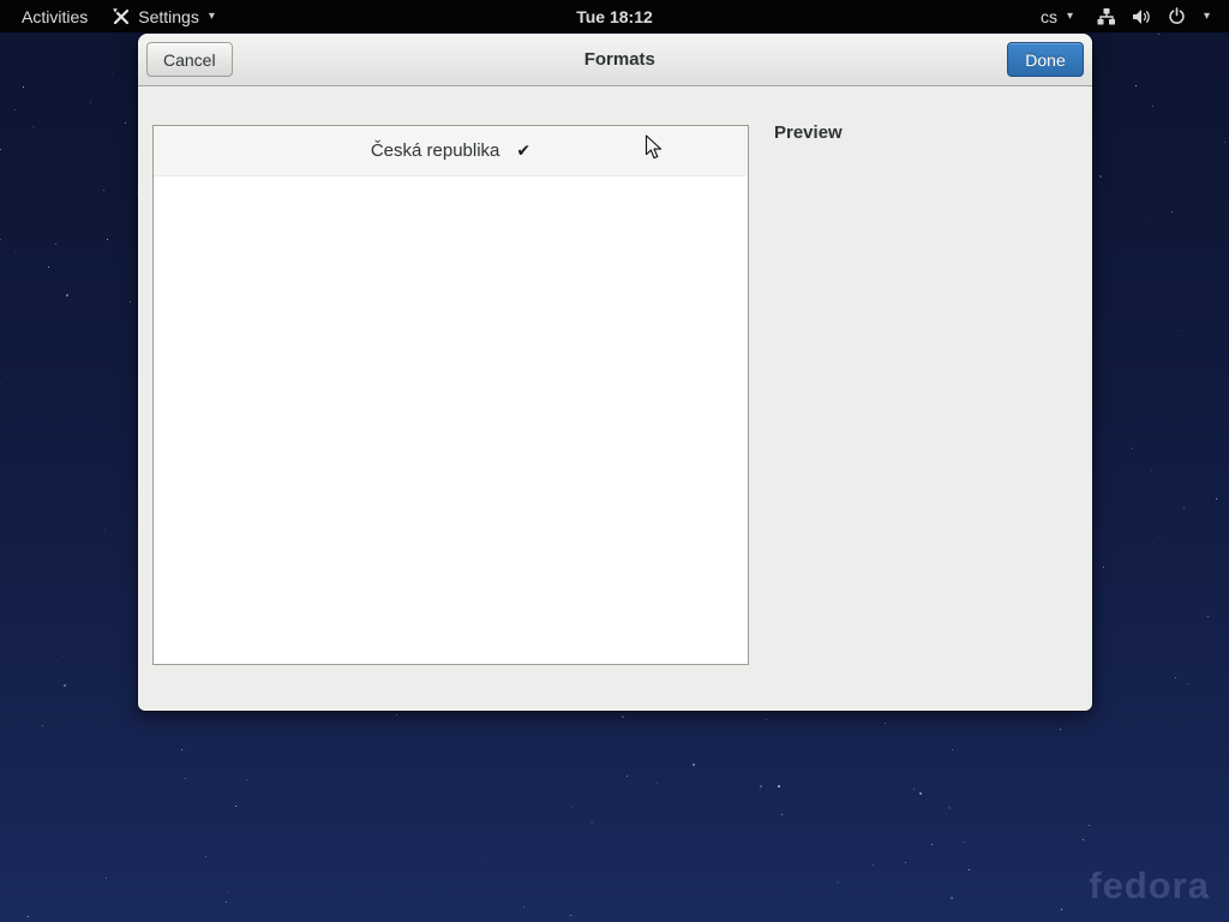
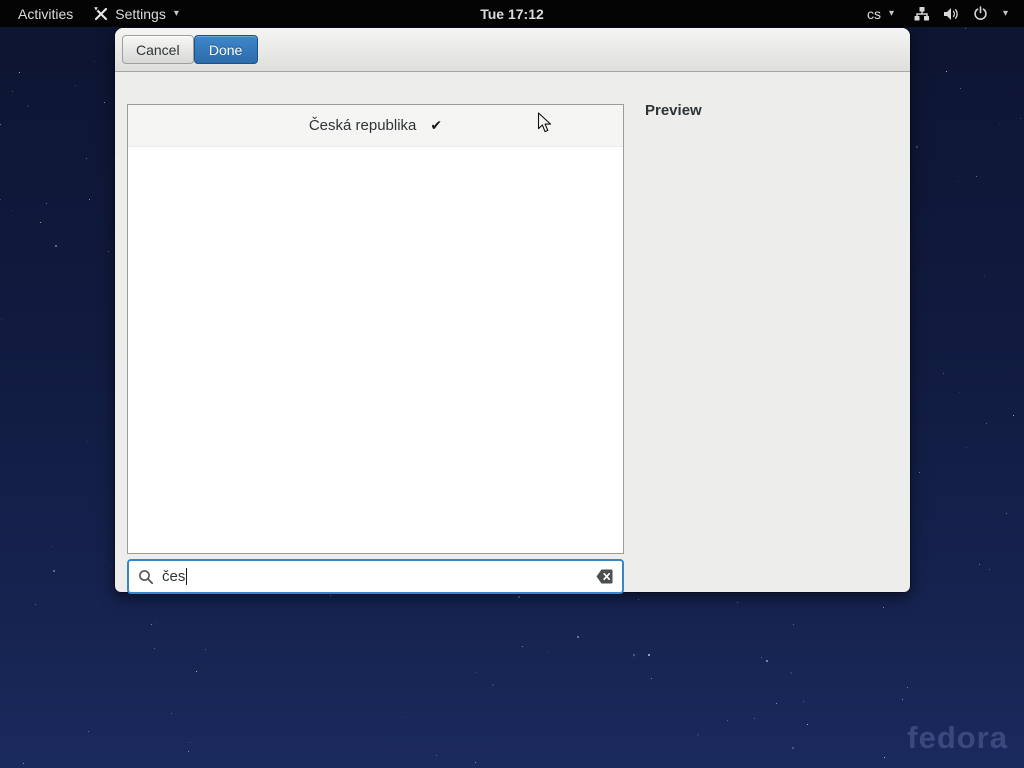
  fedora
  Activities
  Settings
  ▾
- Tue 18:12
+ Tue 17:12
  cs
  ▾
  ▾
  Cancel
- Formats
  Done
  Česká republika
  ✔
+ čes
  Preview
